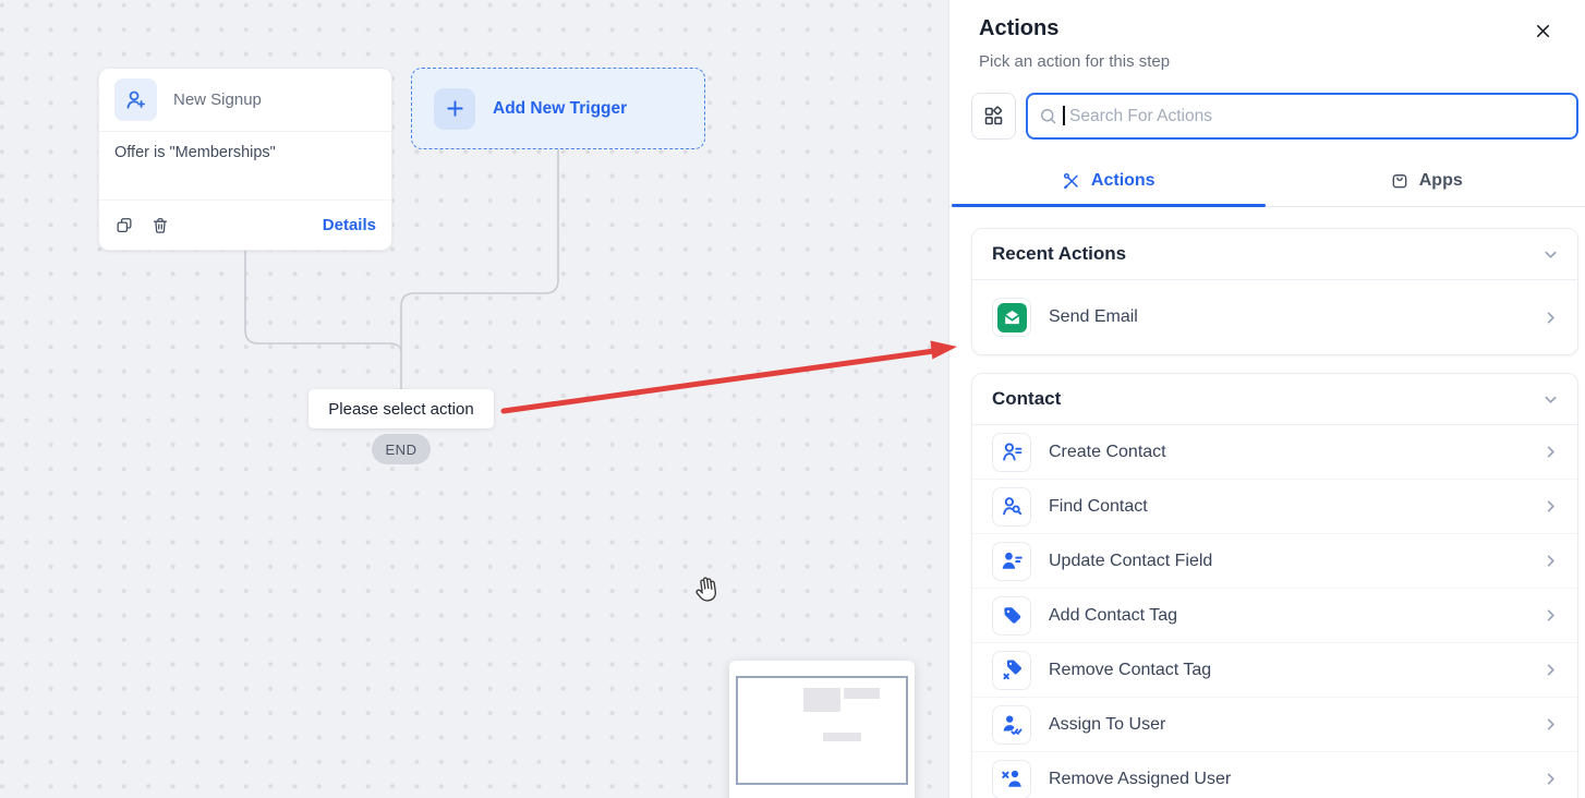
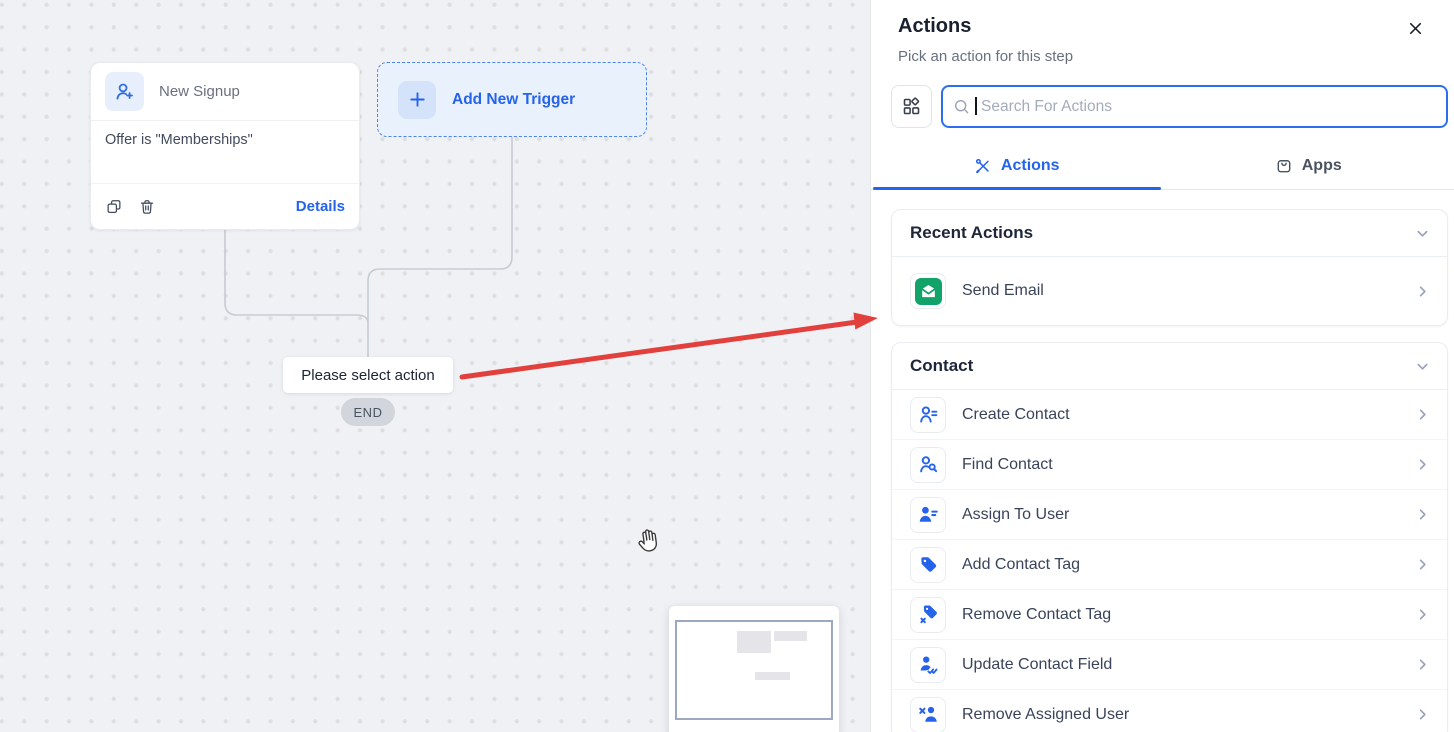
  New Signup
  Offer is "Memberships"
  Details
  Add New Trigger
  Please select action
  END
  Actions
  Pick an action for this step
  Search For Actions
  Actions
  Apps
  Recent Actions
  Send Email
  Contact
  Create Contact
  Find Contact
- Update Contact Field
+ Assign To User
  Add Contact Tag
  Remove Contact Tag
- Assign To User
+ Update Contact Field
  Remove Assigned User
